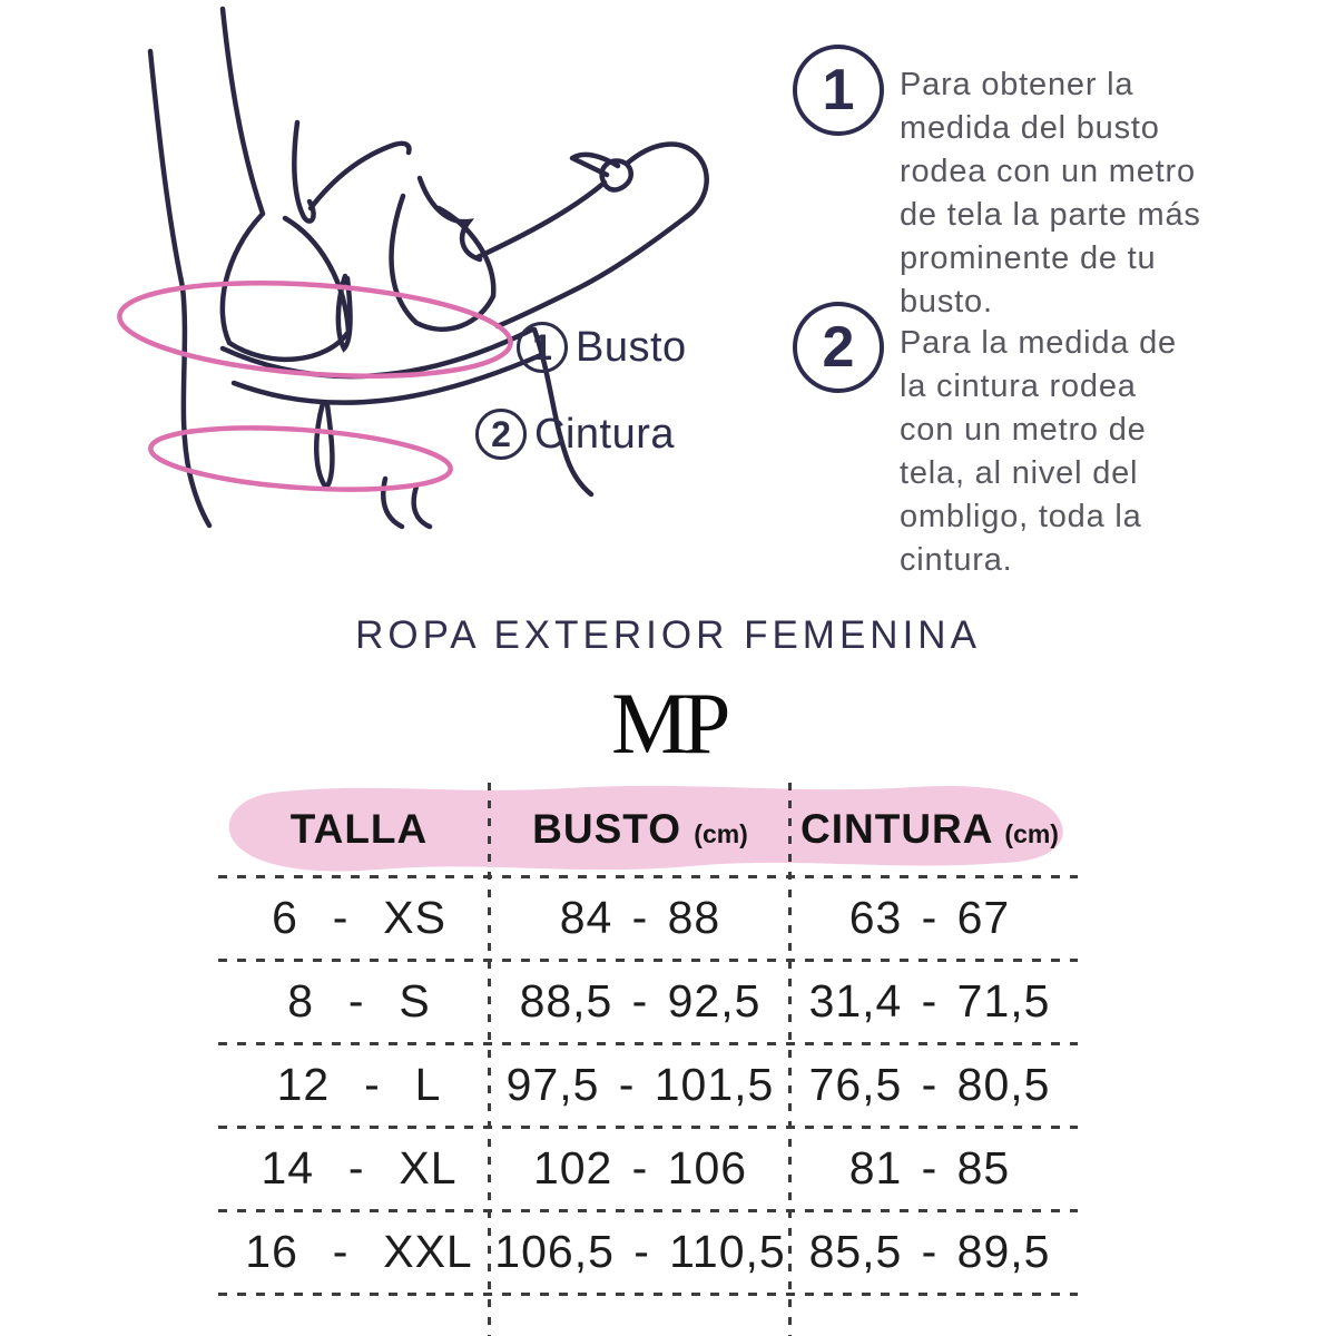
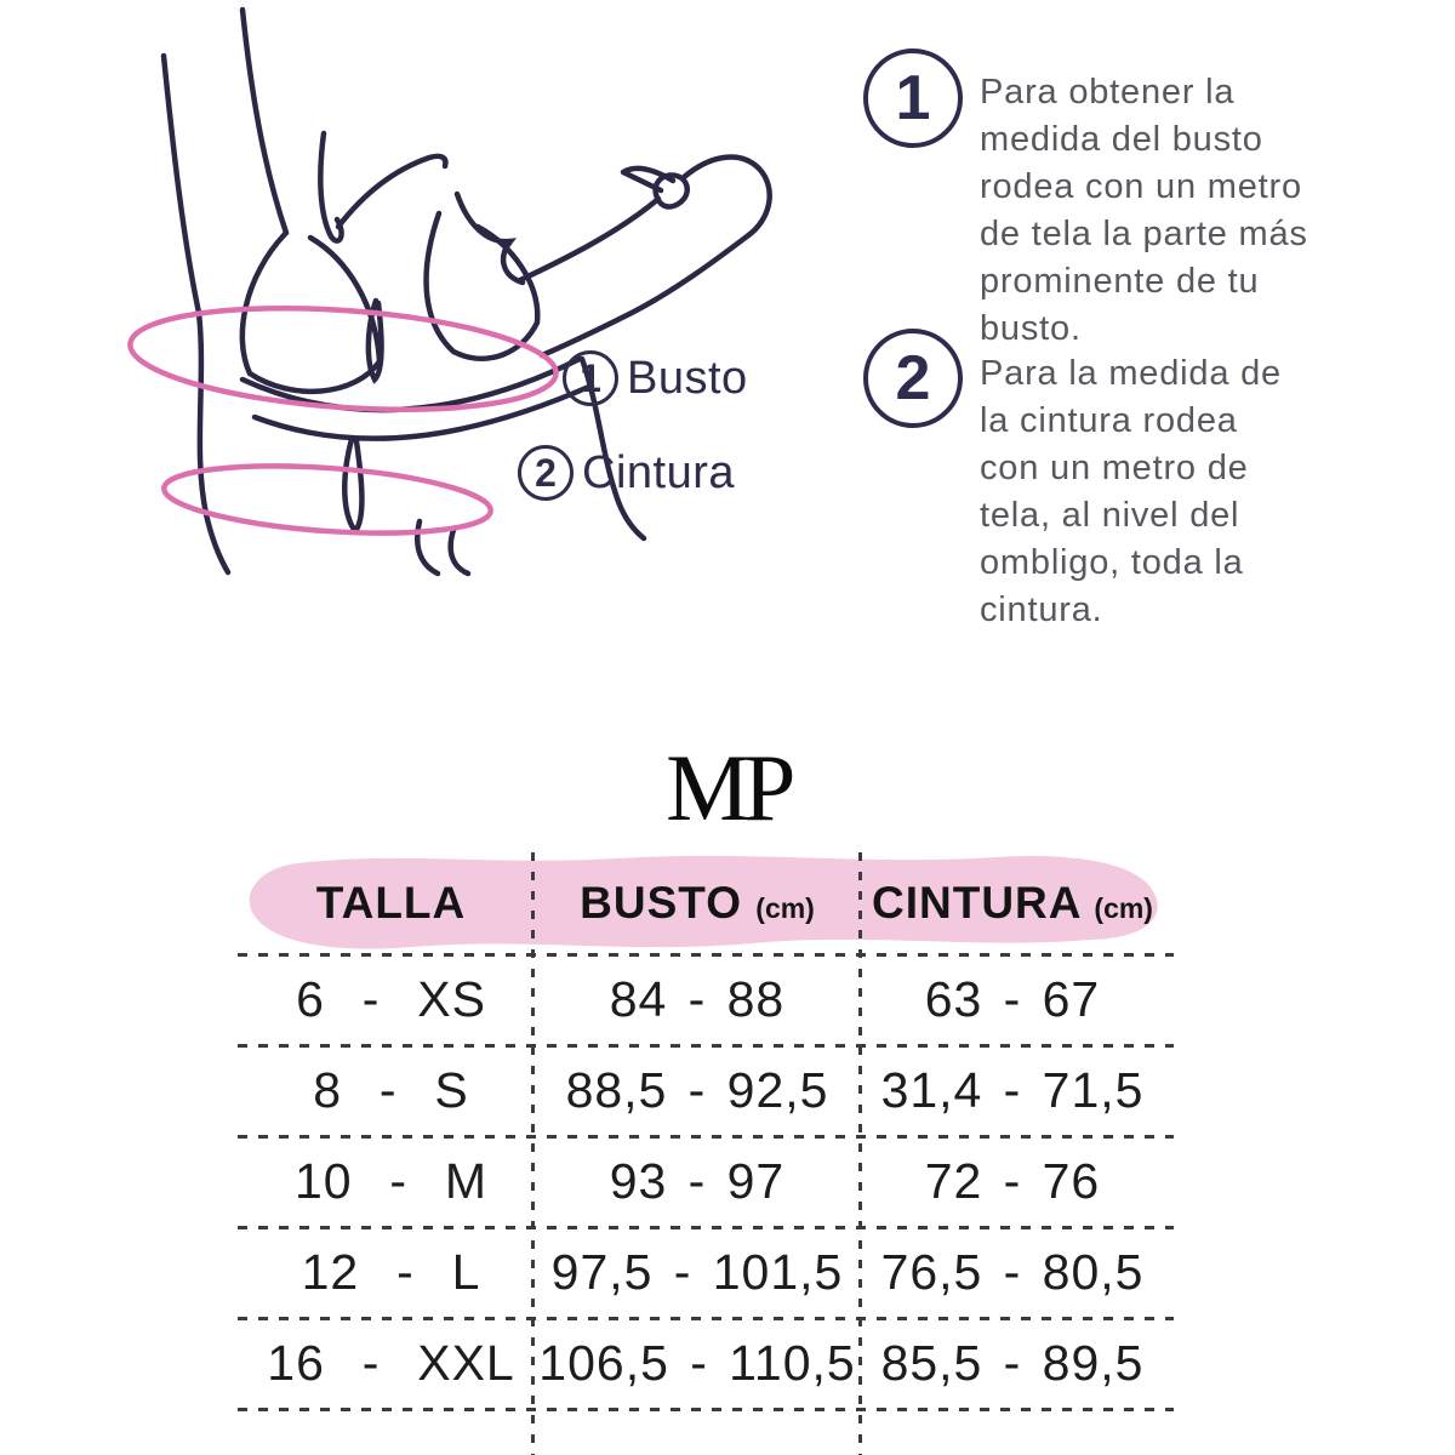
  1
  Busto
  2
  Cintura
  1
  Para obtener la
  medida del busto
  rodea con un metro
  de tela la parte más
  prominente de tu
  busto.
  2
  Para la medida de
  la cintura rodea
  con un metro de
  tela, al nivel del
  ombligo, toda la
  cintura.
- ROPA EXTERIOR FEMENINA
  MP
  TALLA
  BUSTO (cm)
  CINTURA (cm)
  6 - XS
  84 - 88
  63 - 67
  8 - S
  88,5 - 92,5
  31,4 - 71,5
+ 10 - M
+ 93 - 97
+ 72 - 76
  12 - L
  97,5 - 101,5
  76,5 - 80,5
- 14 - XL
- 102 - 106
- 81 - 85
  16 - XXL
  106,5 - 110,5
  85,5 - 89,5
